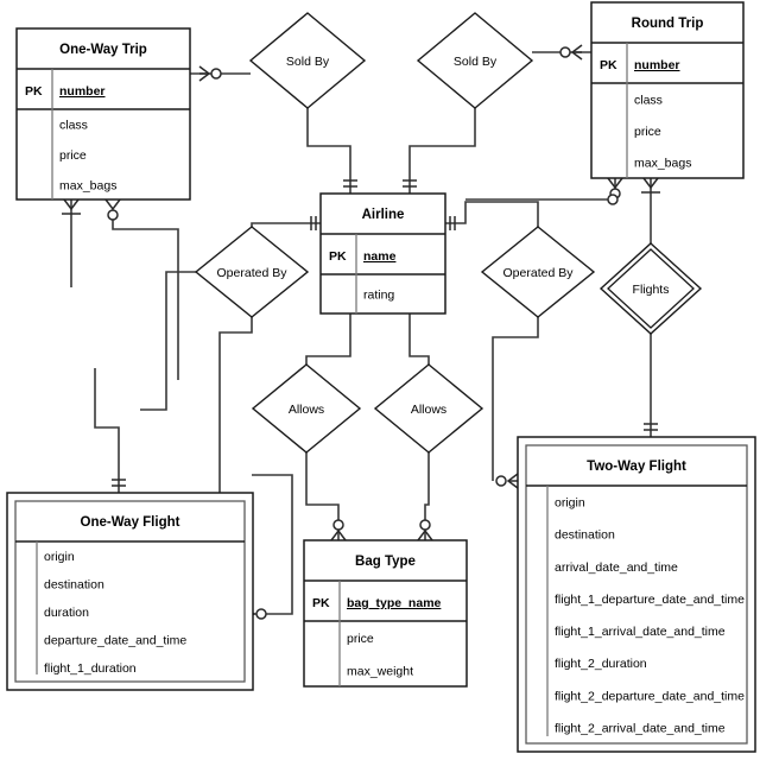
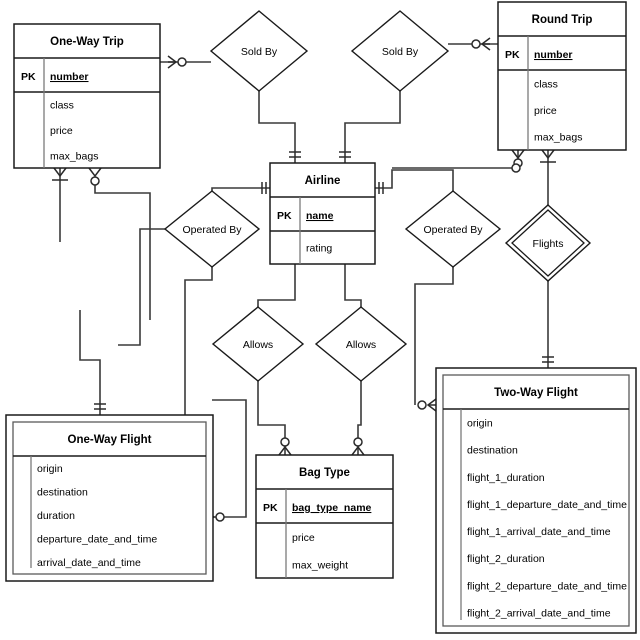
  Sold By
  Sold By
  Operated By
  Operated By
  Flights
  Allows
  Allows
  One-Way Trip
  PK
  number
  class
  price
  max_bags
  Round Trip
  PK
  number
  class
  price
  max_bags
  Airline
  PK
  name
  rating
  One-Way Flight
  origin
  destination
  duration
  departure_date_and_time
- flight_1_duration
+ arrival_date_and_time
  Bag Type
  PK
  bag_type_name
  price
  max_weight
  Two-Way Flight
  origin
  destination
- arrival_date_and_time
+ flight_1_duration
  flight_1_departure_date_and_time
  flight_1_arrival_date_and_time
  flight_2_duration
  flight_2_departure_date_and_time
  flight_2_arrival_date_and_time
